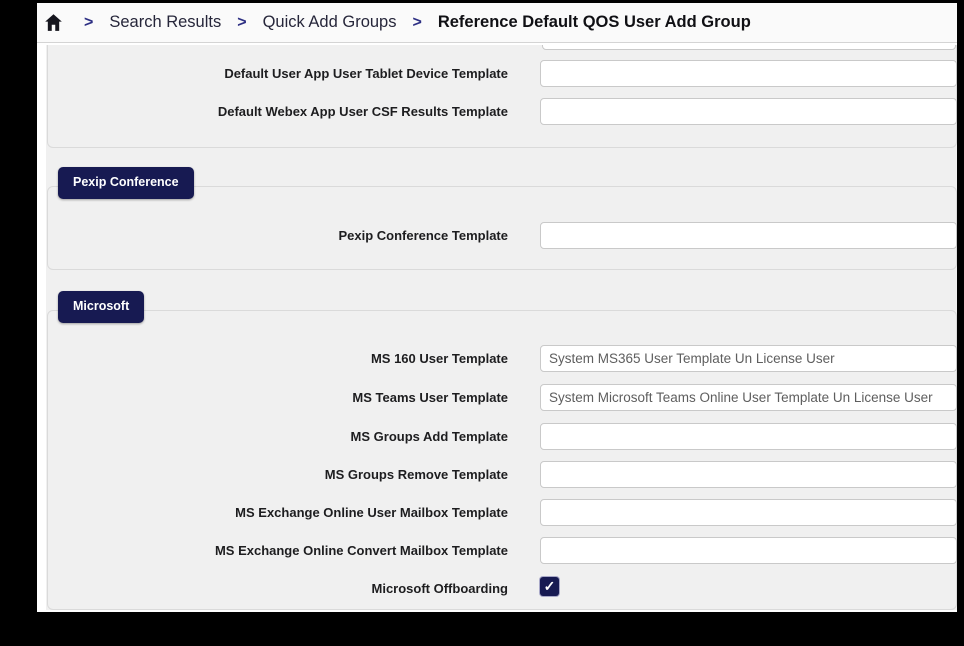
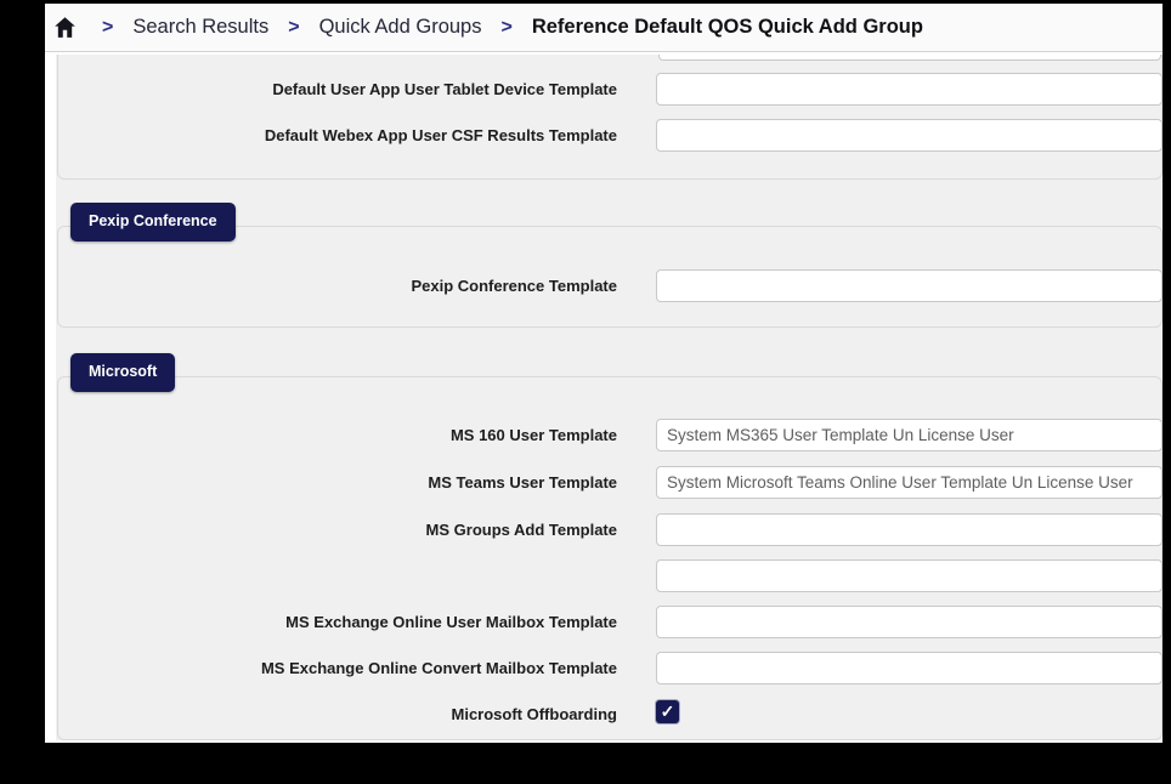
  >
  Search Results
  >
  Quick Add Groups
  >
- Reference Default QOS User Add Group
+ Reference Default QOS Quick Add Group
  Default User App User Tablet Device Template
  Default Webex App User CSF Results Template
  Pexip Conference
  Pexip Conference Template
  Microsoft
  MS 160 User Template
  System MS365 User Template Un License User
  MS Teams User Template
  System Microsoft Teams Online User Template Un License User
  MS Groups Add Template
- MS Groups Remove Template
  MS Exchange Online User Mailbox Template
  MS Exchange Online Convert Mailbox Template
  Microsoft Offboarding
  ✓
